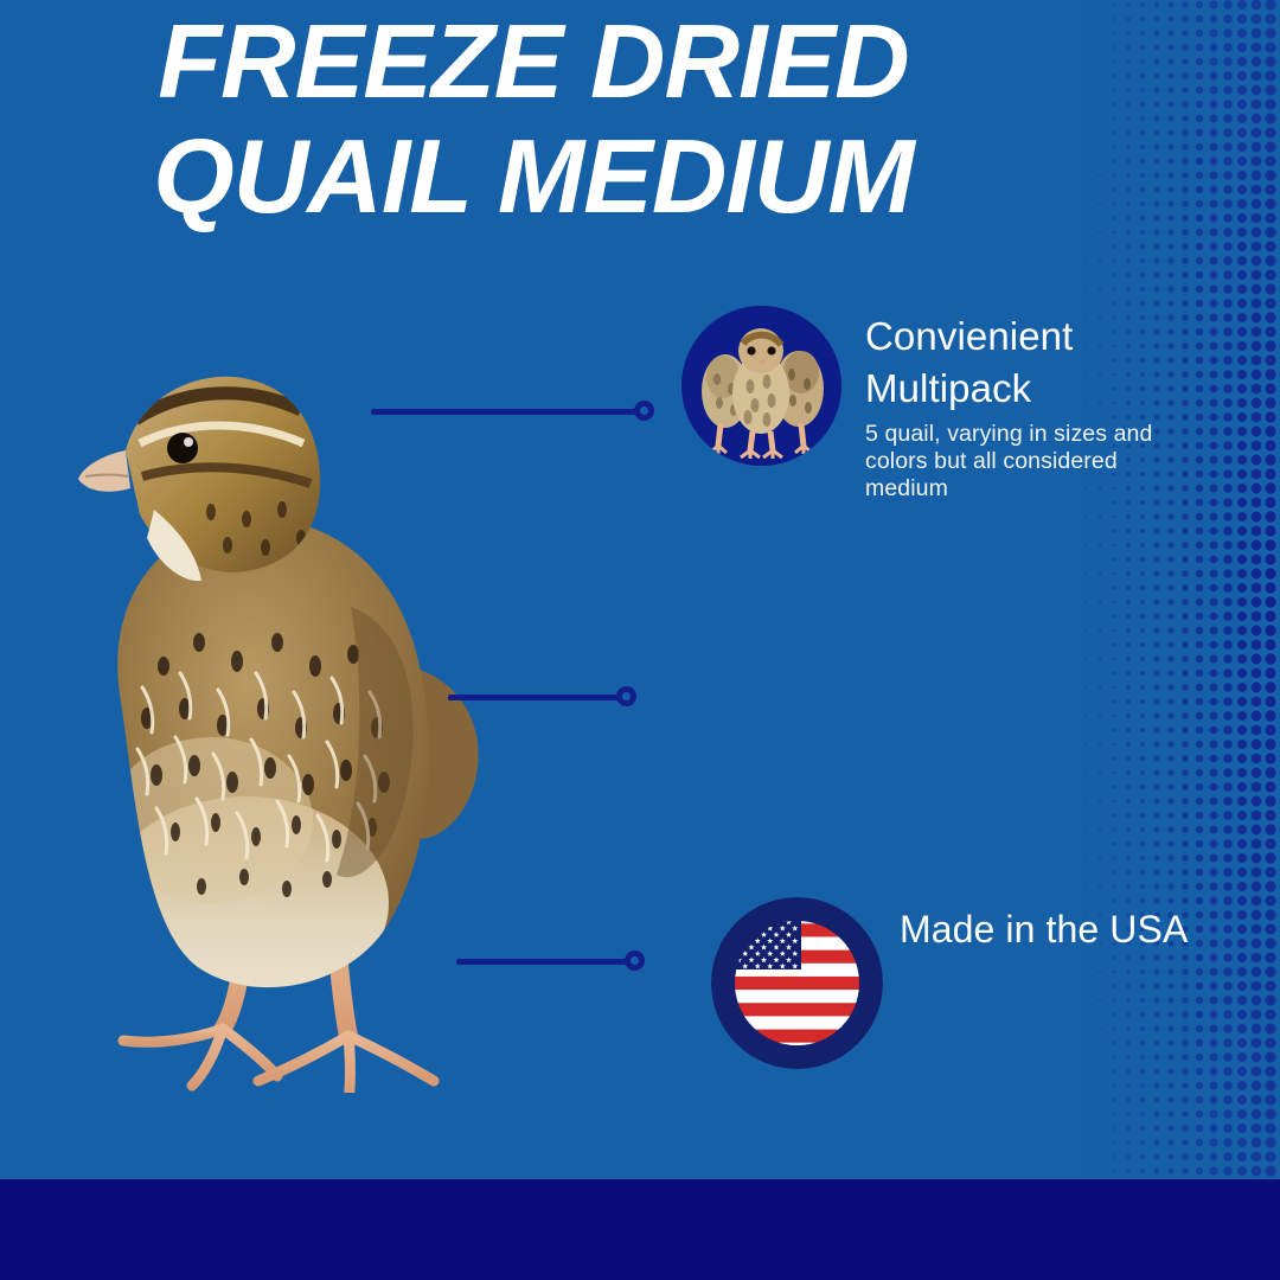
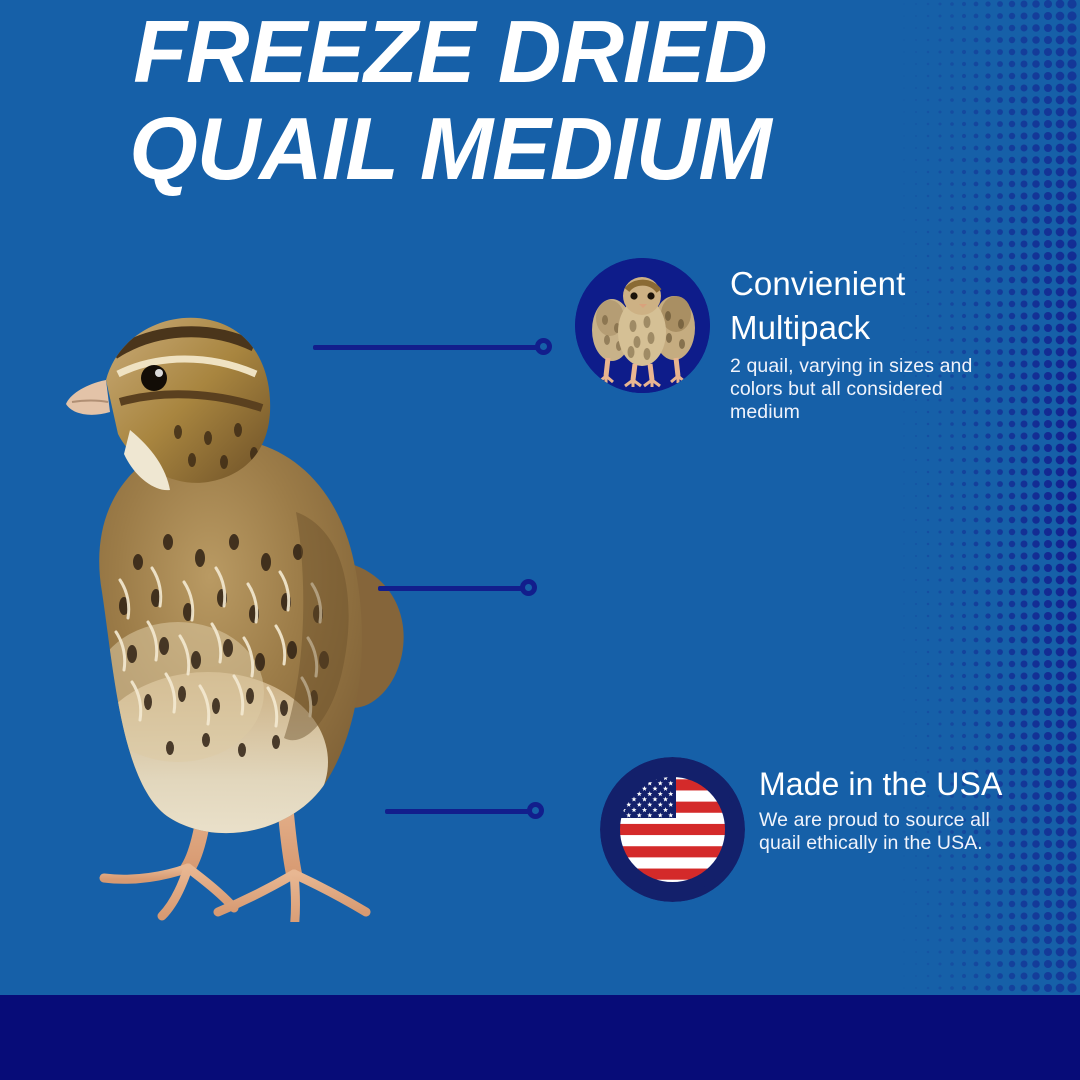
  FREEZE DRIED
  QUAIL MEDIUM
  Convienient Multipack
- 5 quail, varying in sizes and colors but all considered medium
+ 2 quail, varying in sizes and colors but all considered medium
  Made in the USA
+ We are proud to source all quail ethically in the USA.
